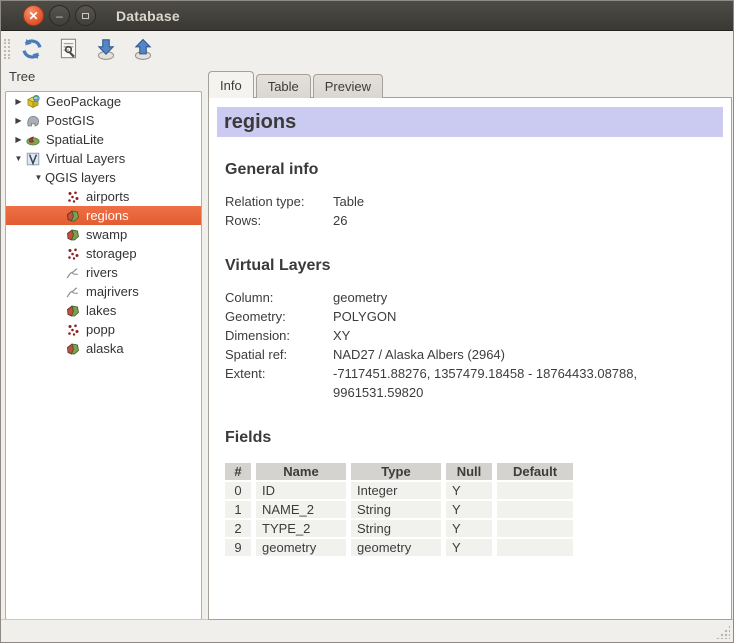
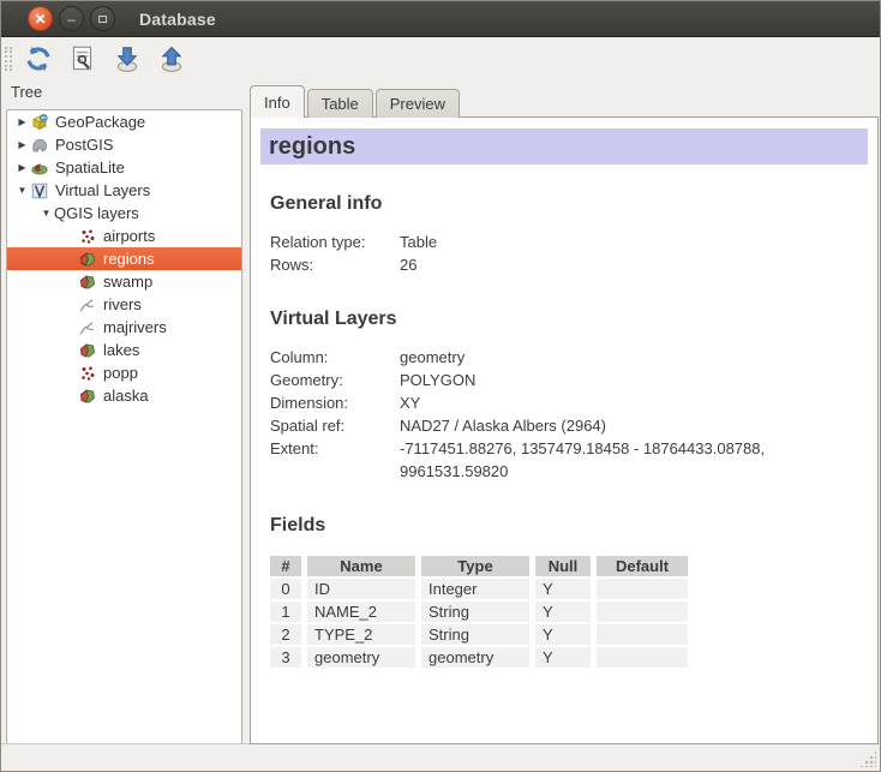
  ✕
  –
  Database
  Tree
  ▶
  GeoPackage
  ▶
  PostGIS
  ▶
  SpatiaLite
  ▼
  Virtual Layers
  ▼
  QGIS layers
  airports
  regions
  swamp
- storagep
  rivers
  majrivers
  lakes
  popp
  alaska
  Info
  Table
  Preview
  regions
  General info
  Relation type:
  Table
  Rows:
  26
  Virtual Layers
  Column:
  geometry
  Geometry:
  POLYGON
  Dimension:
  XY
  Spatial ref:
  NAD27 / Alaska Albers (2964)
  Extent:
  -7117451.88276, 1357479.18458 - 18764433.08788, 9961531.59820
  Fields
  #	Name	Type	Null	Default
  0	ID	Integer	Y
  1	NAME_2	String	Y
  2	TYPE_2	String	Y
- 9	geometry	geometry	Y
+ 3	geometry	geometry	Y
